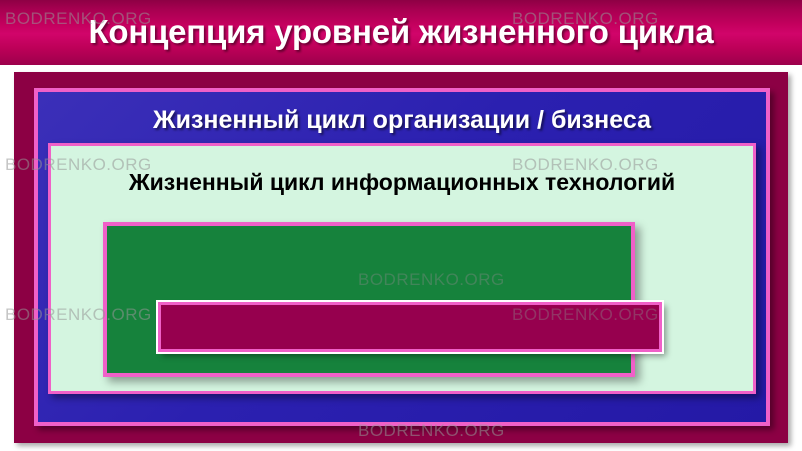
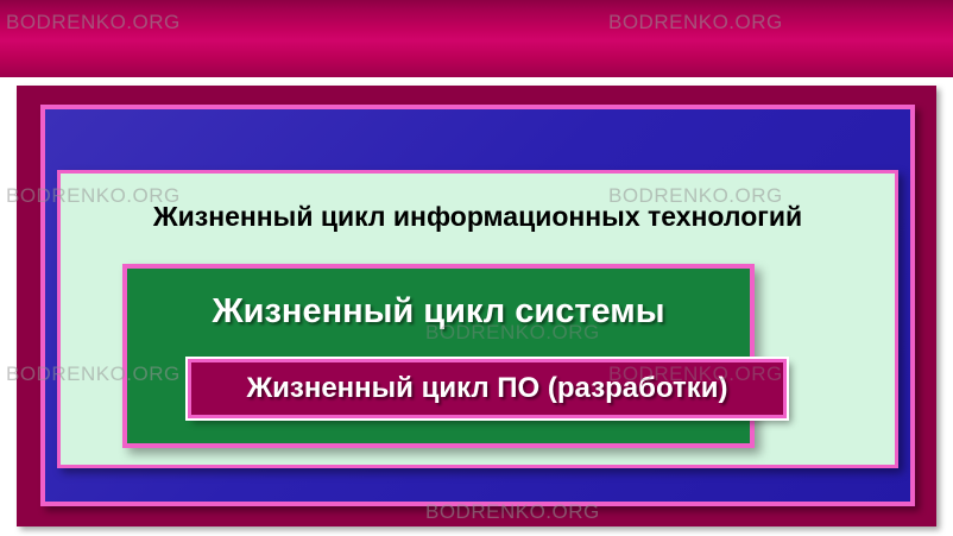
- Концепция уровней жизненного цикла
- Жизненный цикл организации / бизнеса
  Жизненный цикл информационных технологий
+ Жизненный цикл системы
+ Жизненный цикл ПО (разработки)
  BODRENKO.ORG
  BODRENKO.ORG
  BODRENKO.ORG
  BODRENKO.ORG
  BODRENKO.ORG
  BODRENKO.ORG
  BODRENKO.ORG
  BODRENKO.ORG
